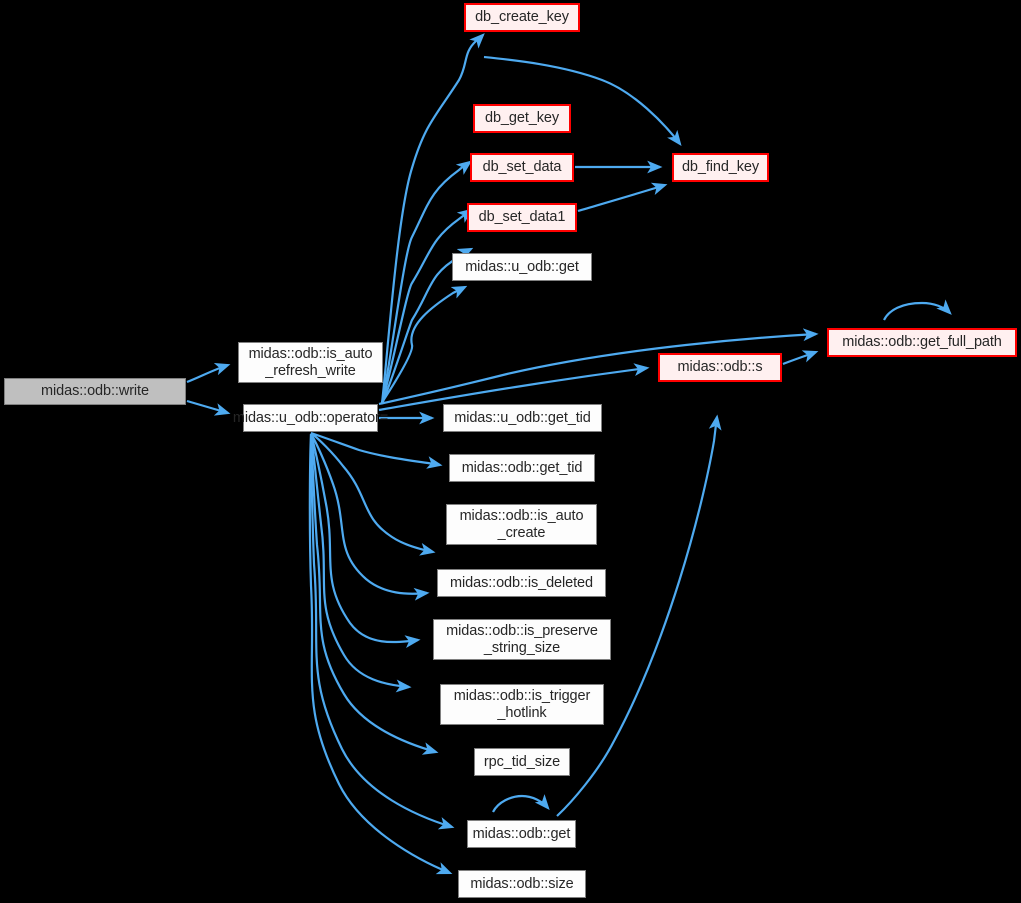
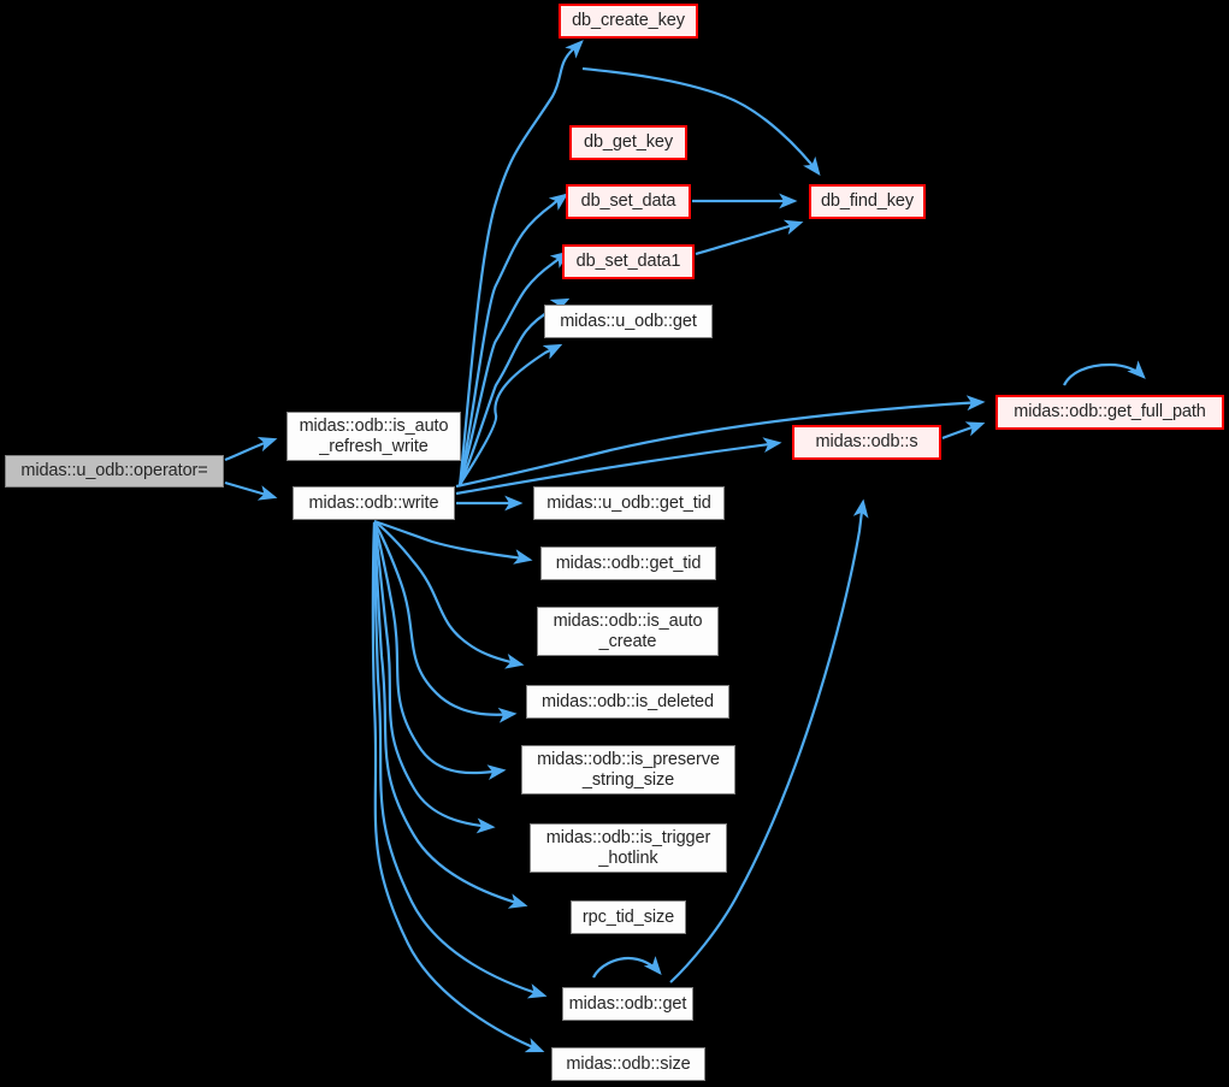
- midas::odb::write
+ midas::u_odb::operator=
  midas::odb::is_auto
  _refresh_write
- midas::u_odb::operator=
+ midas::odb::write
  db_create_key
  db_get_key
  db_set_data
  db_set_data1
  midas::u_odb::get
  db_find_key
  midas::odb::get_full_path
  midas::odb::s
  midas::u_odb::get_tid
  midas::odb::get_tid
  midas::odb::is_auto
  _create
  midas::odb::is_deleted
  midas::odb::is_preserve
  _string_size
  midas::odb::is_trigger
  _hotlink
  rpc_tid_size
  midas::odb::get
  midas::odb::size
